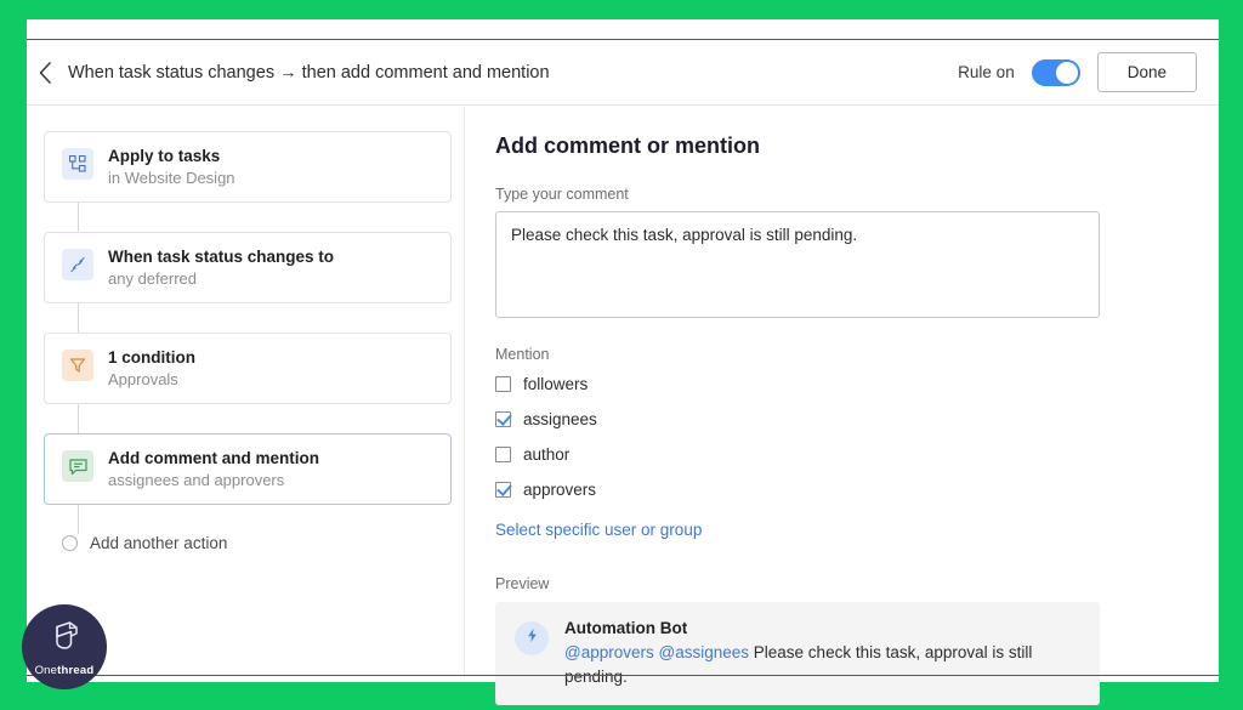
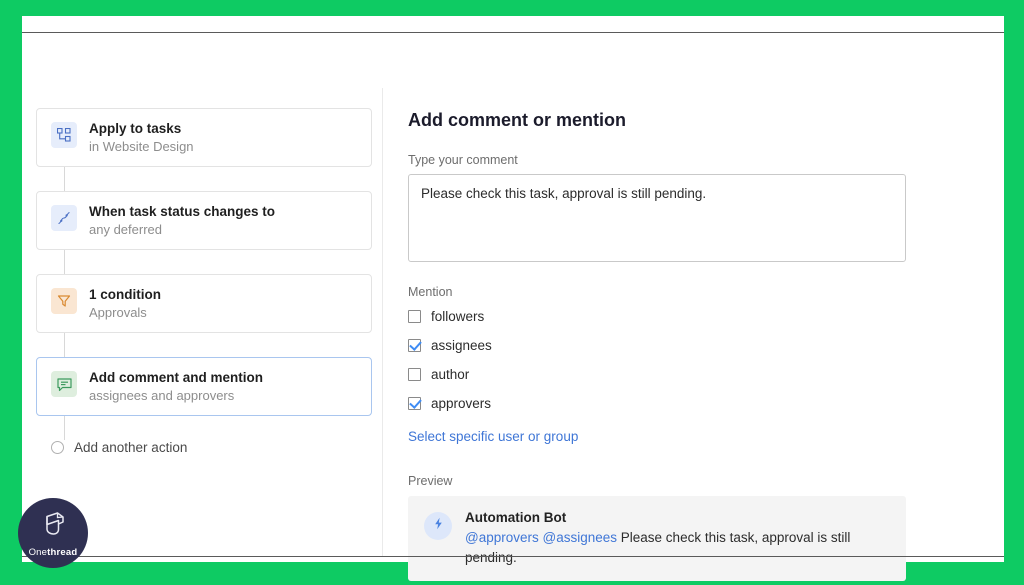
- When task status changes → then add comment and mention
- Rule on
- Done
  Apply to tasks
  in Website Design
  When task status changes to
  any deferred
  1 condition
  Approvals
  Add comment and mention
  assignees and approvers
  Add another action
  Add comment or mention
  Type your comment
  Please check this task, approval is still pending.
  Mention
  followers
  assignees
  author
  approvers
  Select specific user or group
  Preview
  Automation Bot
  @approvers @assignees Please check this task, approval is still pending.
  Onethread
